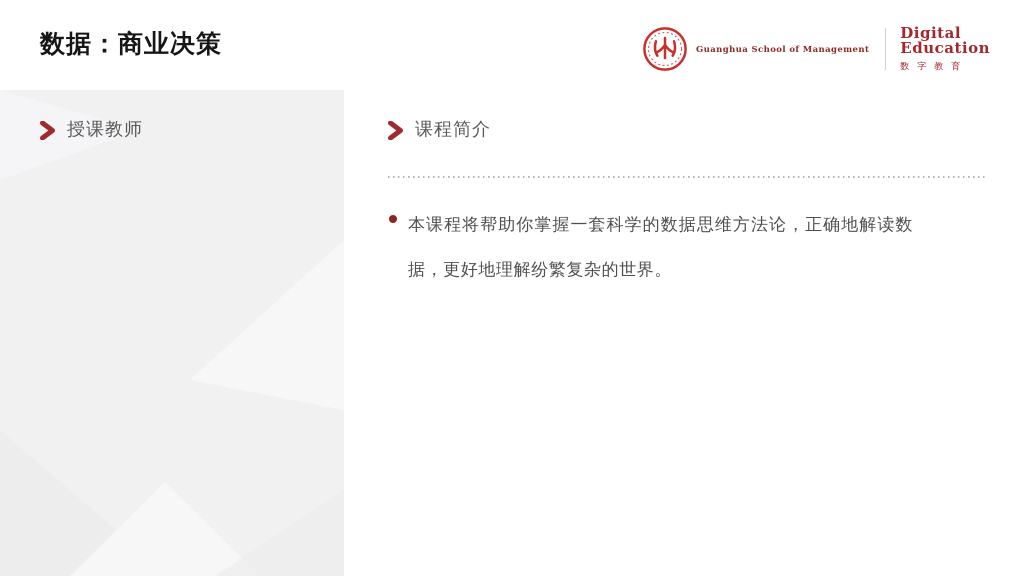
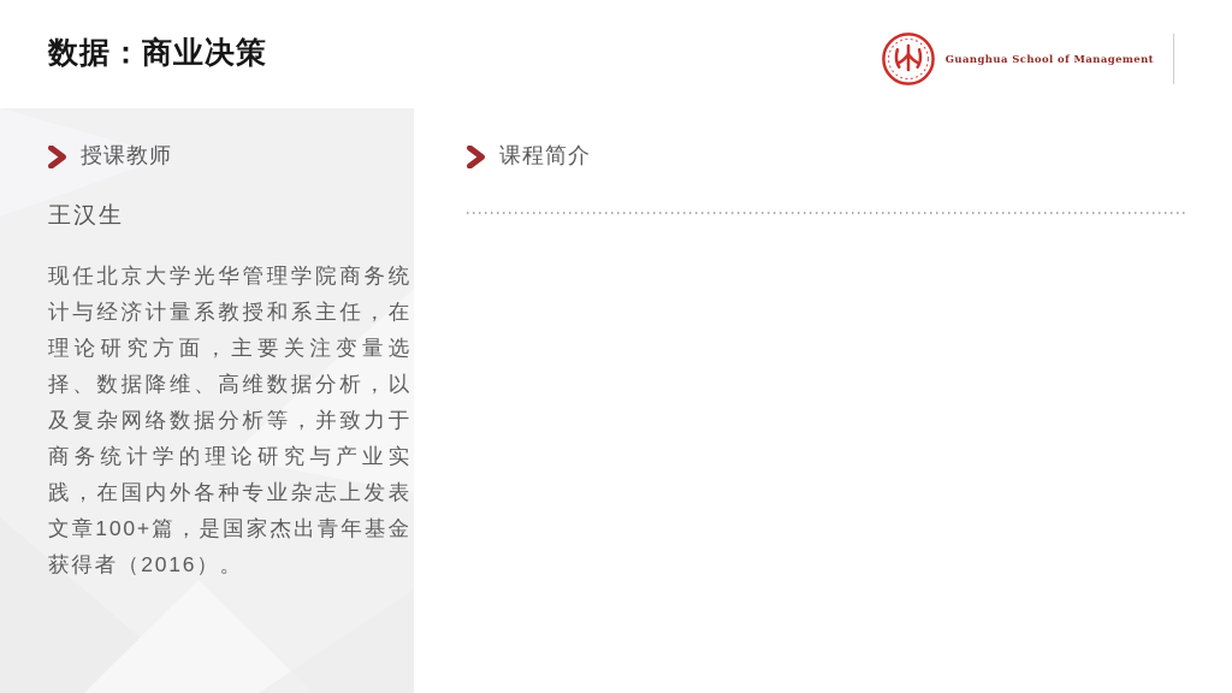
  数据：商业决策
  Guanghua School of Management
- Digital
- Education
- 数字教育
  授课教师
+ 王汉生
+ 现任北京大学光华管理学院商务统计与经济计量系教授和系主任，在理论研究方面，主要关注变量选择、数据降维、高维数据分析，以及复杂网络数据分析等，并致力于商务统计学的理论研究与产业实践，在国内外各种专业杂志上发表文章100+篇，是国家杰出青年基金获得者（2016）。
  课程简介
- 本课程将帮助你掌握一套科学的数据思维方法论，正确地解读数据，更好地理解纷繁复杂的世界。
